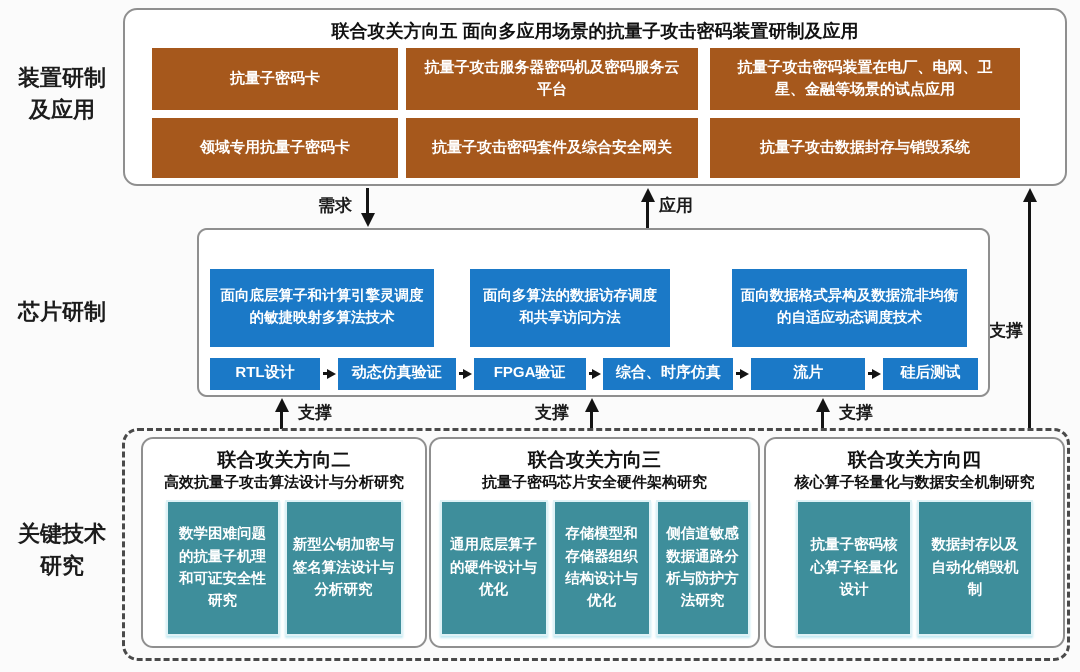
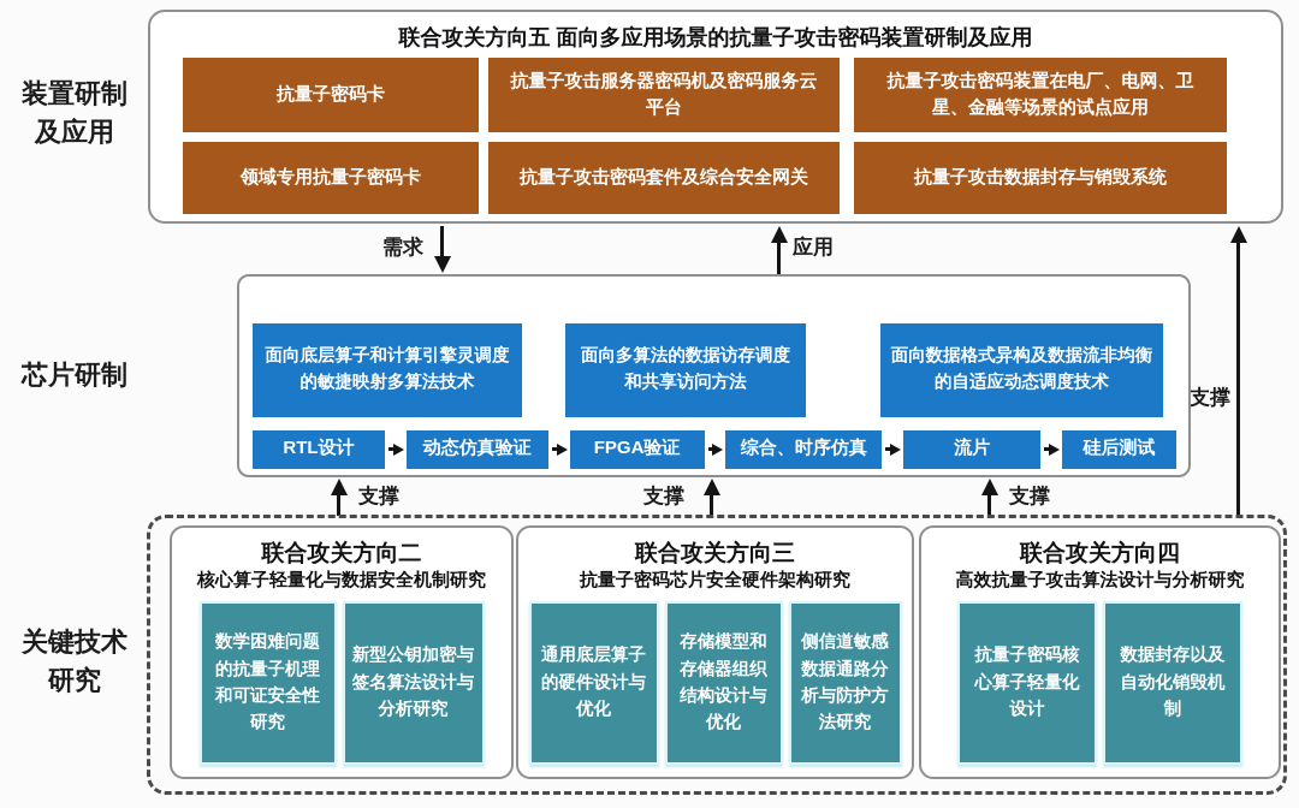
  装置研制
  及应用
  芯片研制
  关键技术
  研究
  联合攻关方向五 面向多应用场景的抗量子攻击密码装置研制及应用
  抗量子密码卡
  抗量子攻击服务器密码机及密码服务云平台
  抗量子攻击密码装置在电厂、电网、卫星、金融等场景的试点应用
  领域专用抗量子密码卡
  抗量子攻击密码套件及综合安全网关
  抗量子攻击数据封存与销毁系统
  需求
  应用
  支撑
  面向底层算子和计算引擎灵调度的敏捷映射多算法技术
  面向多算法的数据访存调度和共享访问方法
  面向数据格式异构及数据流非均衡的自适应动态调度技术
  RTL设计
  动态仿真验证
  FPGA验证
  综合、时序仿真
  流片
  硅后测试
  支撑
  支撑
  支撑
  联合攻关方向二
- 高效抗量子攻击算法设计与分析研究
+ 核心算子轻量化与数据安全机制研究
  数学困难问题的抗量子机理和可证安全性研究
  新型公钥加密与签名算法设计与分析研究
  联合攻关方向三
  抗量子密码芯片安全硬件架构研究
  通用底层算子的硬件设计与优化
  存储模型和存储器组织结构设计与优化
  侧信道敏感数据通路分析与防护方法研究
  联合攻关方向四
- 核心算子轻量化与数据安全机制研究
+ 高效抗量子攻击算法设计与分析研究
  抗量子密码核心算子轻量化设计
  数据封存以及自动化销毁机制
